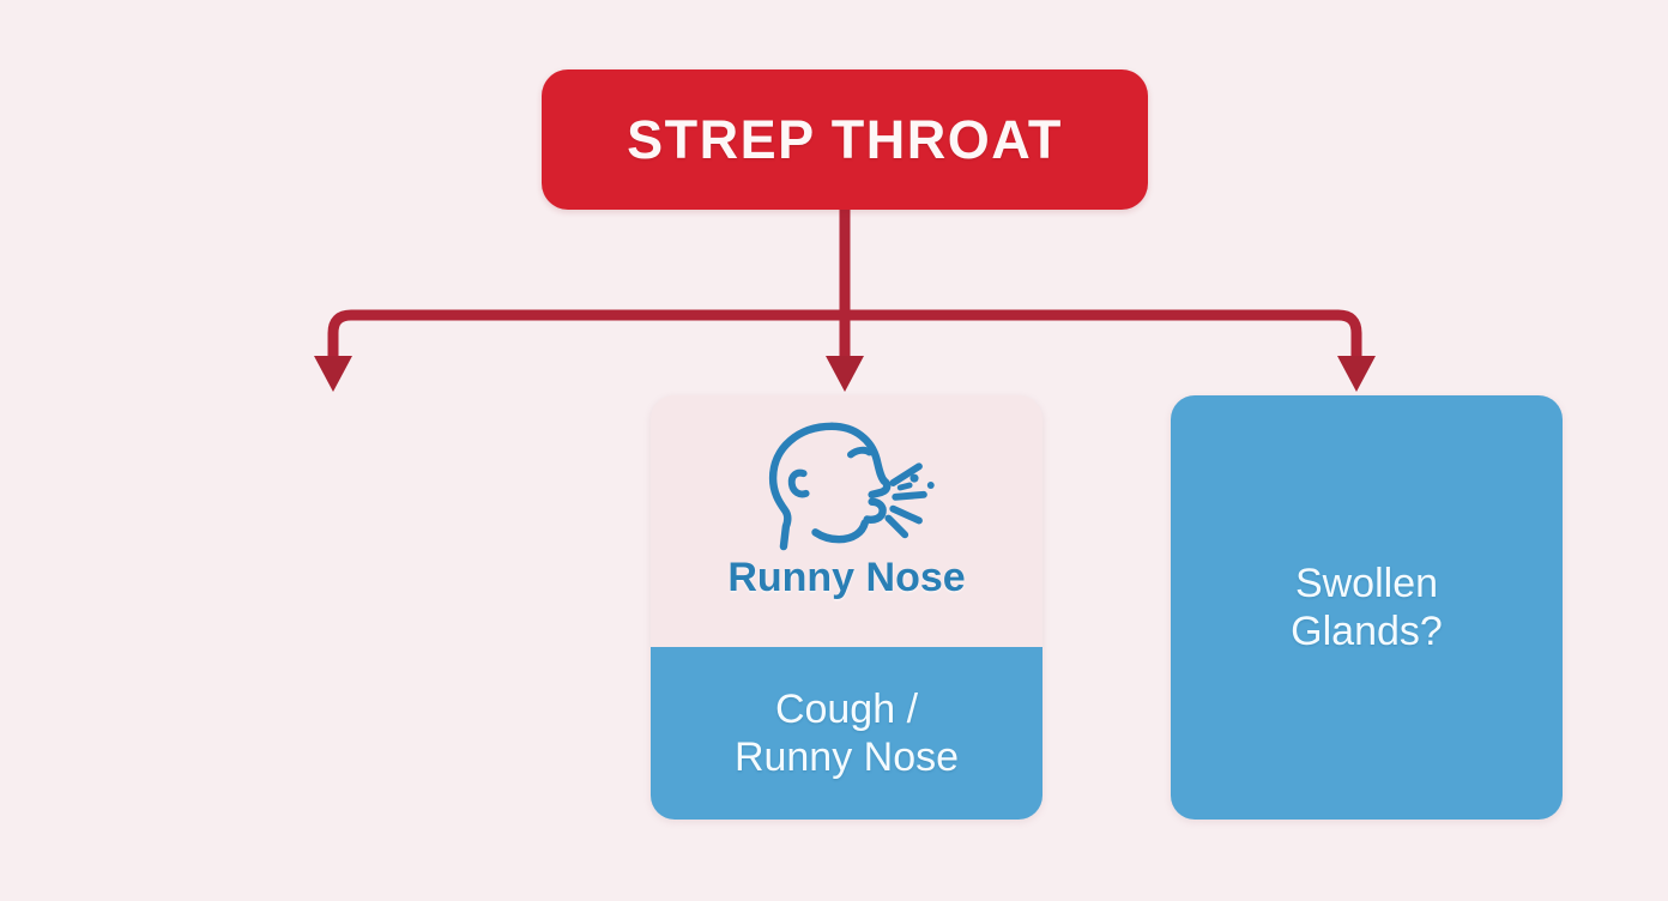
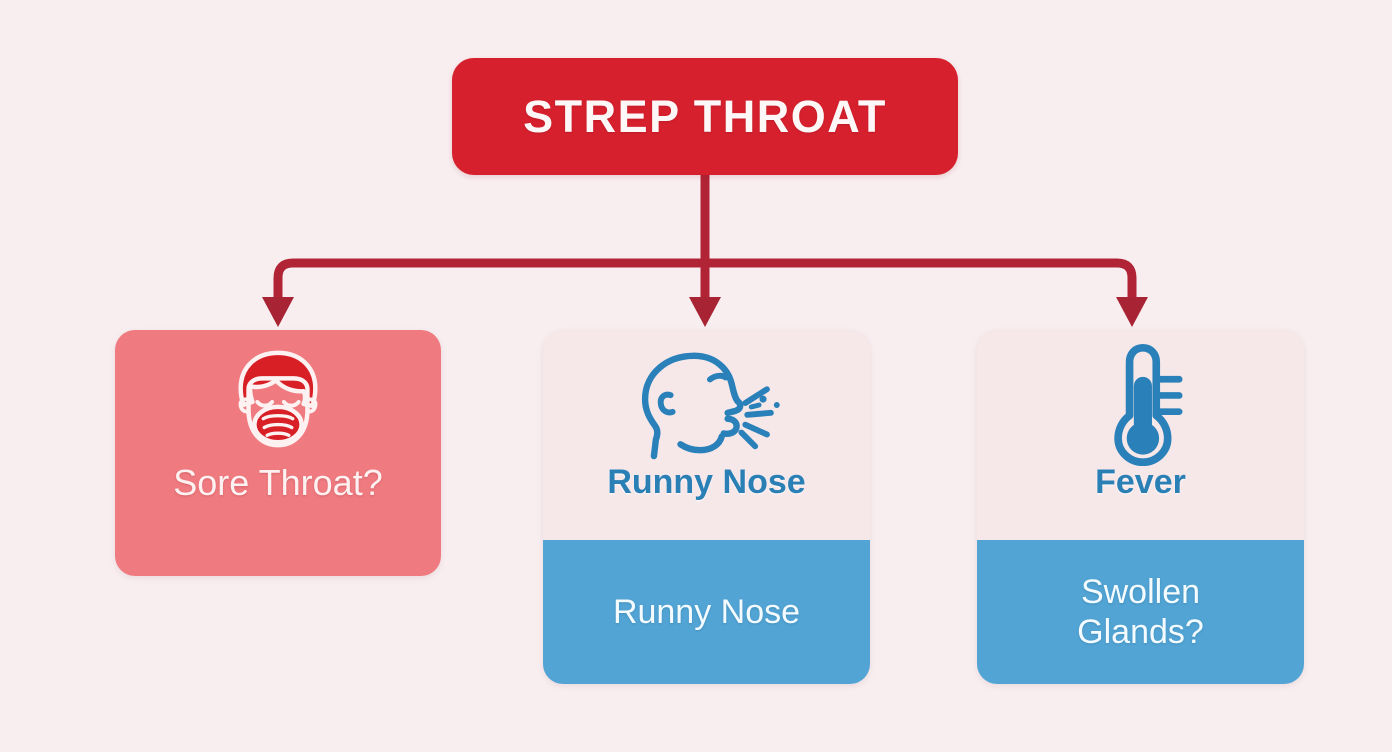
  STREP THROAT
+ Sore Throat?
  Runny Nose
- Cough /
  Runny Nose
+ Fever
  Swollen
  Glands?
